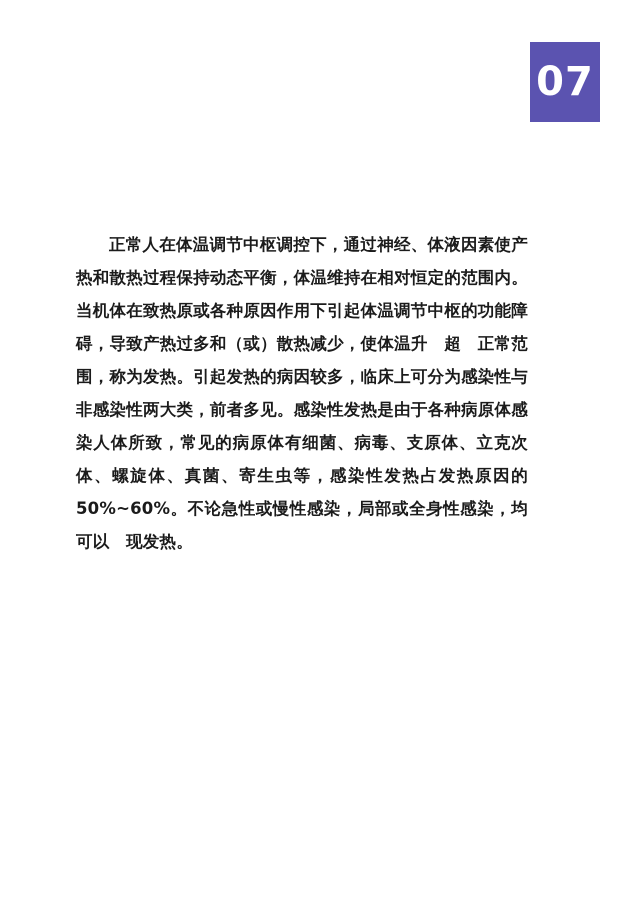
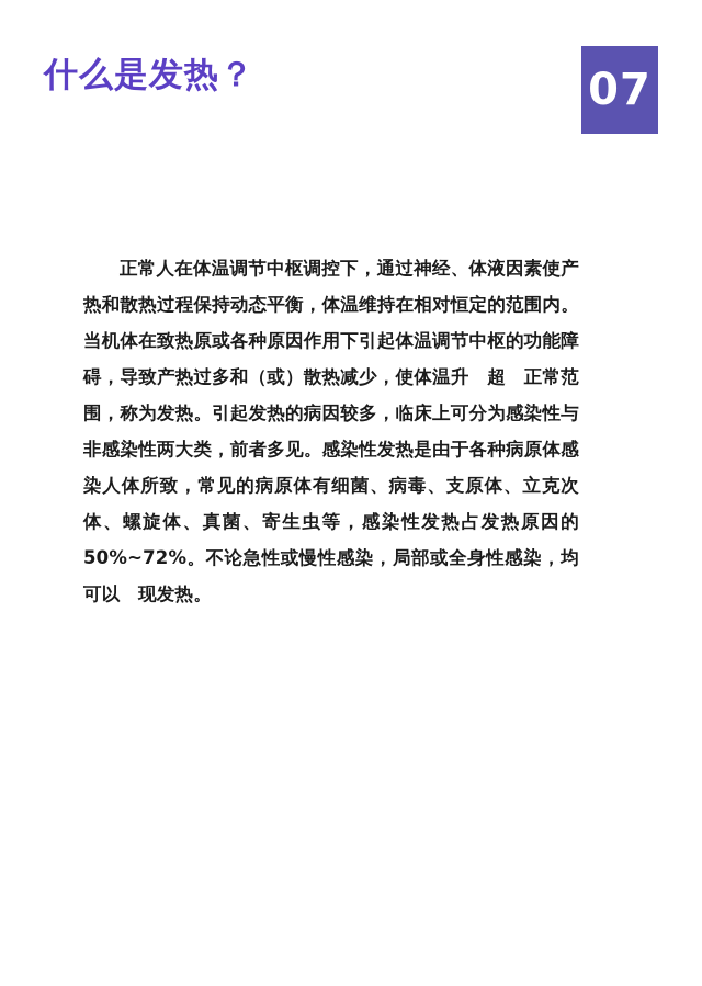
+ 什么是发热？
  07
- 正常人在体温调节中枢调控下，通过神经、体液因素使产热和散热过程保持动态平衡，体温维持在相对恒定的范围内。当机体在致热原或各种原因作用下引起体温调节中枢的功能障碍，导致产热过多和（或）散热减少，使体温升 超 正常范围，称为发热。引起发热的病因较多，临床上可分为感染性与非感染性两大类，前者多见。感染性发热是由于各种病原体感染人体所致，常见的病原体有细菌、病毒、支原体、立克次体、螺旋体、真菌、寄生虫等，感染性发热占发热原因的 50%~60%。不论急性或慢性感染，局部或全身性感染，均可以 现发热。
+ 正常人在体温调节中枢调控下，通过神经、体液因素使产热和散热过程保持动态平衡，体温维持在相对恒定的范围内。当机体在致热原或各种原因作用下引起体温调节中枢的功能障碍，导致产热过多和（或）散热减少，使体温升 超 正常范围，称为发热。引起发热的病因较多，临床上可分为感染性与非感染性两大类，前者多见。感染性发热是由于各种病原体感染人体所致，常见的病原体有细菌、病毒、支原体、立克次体、螺旋体、真菌、寄生虫等，感染性发热占发热原因的 50%~72%。不论急性或慢性感染，局部或全身性感染，均可以 现发热。
